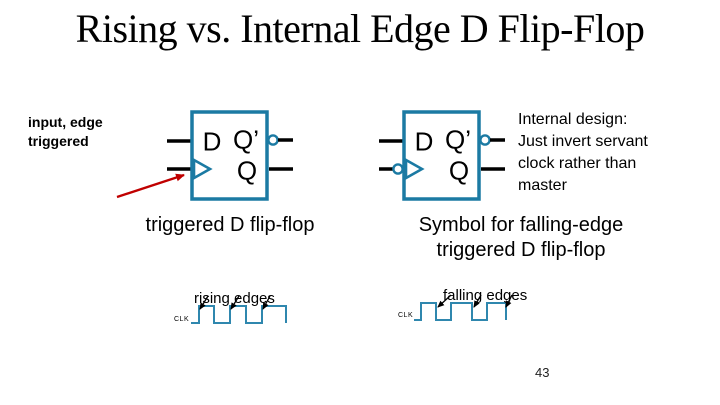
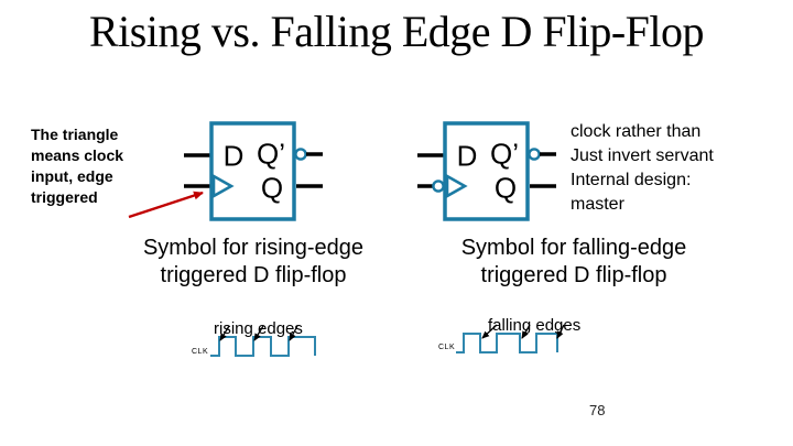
- Rising vs. Internal Edge D Flip-Flop
+ Rising vs. Falling Edge D Flip-Flop
+ The triangle
+ means clock
  input, edge
  triggered
- Internal design:
+ clock rather than
  Just invert servant
- clock rather than
+ Internal design:
  master
  D
  Q’
  Q
  D
  Q’
  Q
+ Symbol for rising-edge
  triggered D flip-flop
  Symbol for falling-edge
  triggered D flip-flop
  rising edges
  falling edges
- 43
+ 78
